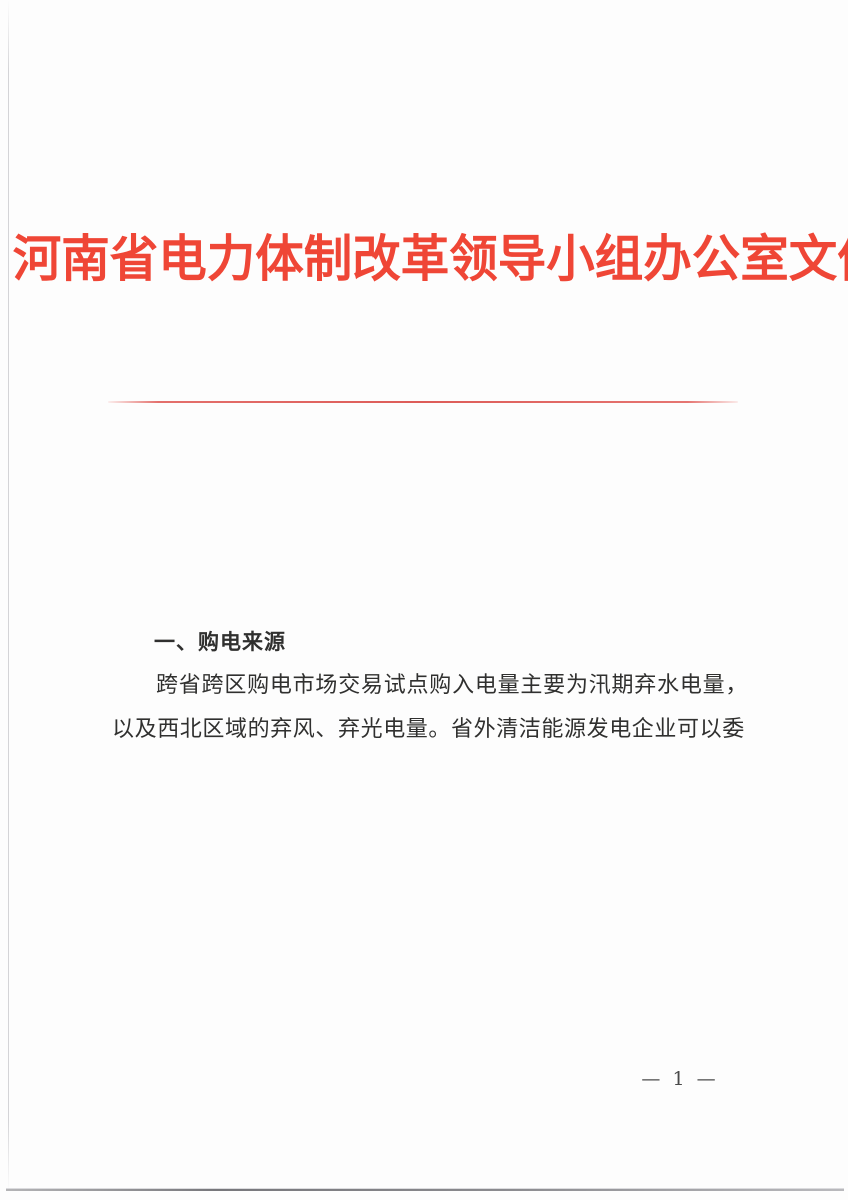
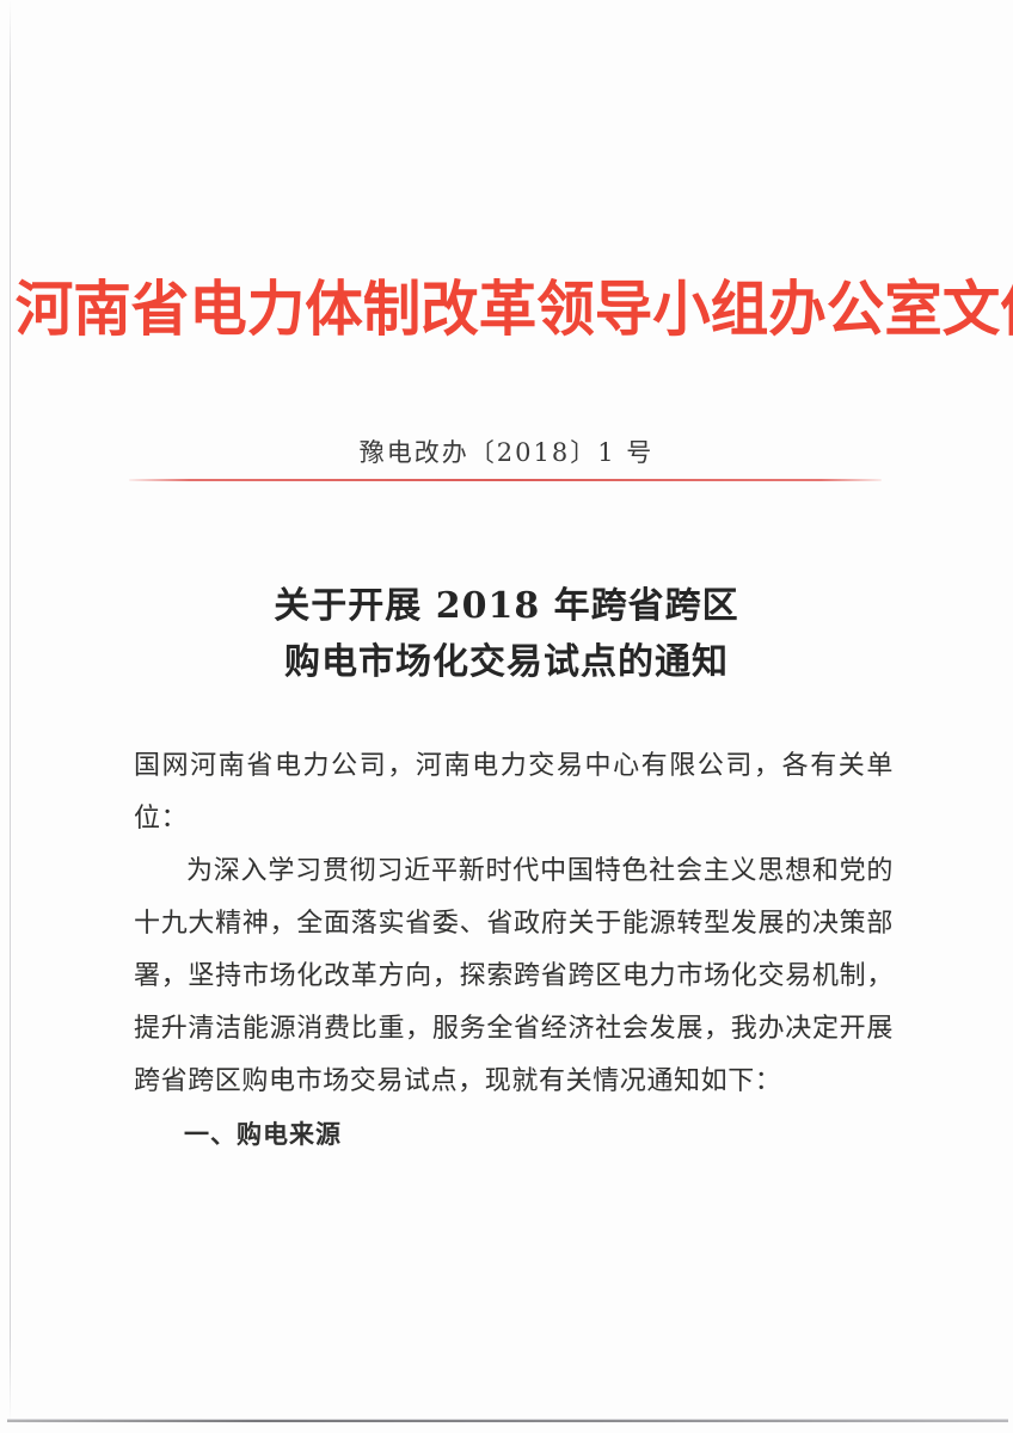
  河南省电力体制改革领导小组办公室文
+ 豫电改办〔2018〕1 号
+ 关于开展 2018 年跨省跨区
+ 购电市场化交易试点的通知
+ 国网河南省电力公司，河南电力交易中心有限公司，各有关单位：
+ 为深入学习贯彻习近平新时代中国特色社会主义思想和党的十九大精神，全面落实省委、省政府关于能源转型发展的决策部署，坚持市场化改革方向，探索跨省跨区电力市场化交易机制，提升清洁能源消费比重，服务全省经济社会发展，我办决定开展跨省跨区购电市场交易试点，现就有关情况通知如下：
  一、购电来源
- 跨省跨区购电市场交易试点购入电量主要为汛期弃水电量，以及西北区域的弃风、弃光电量。省外清洁能源发电企业可以委
- — 1 —
